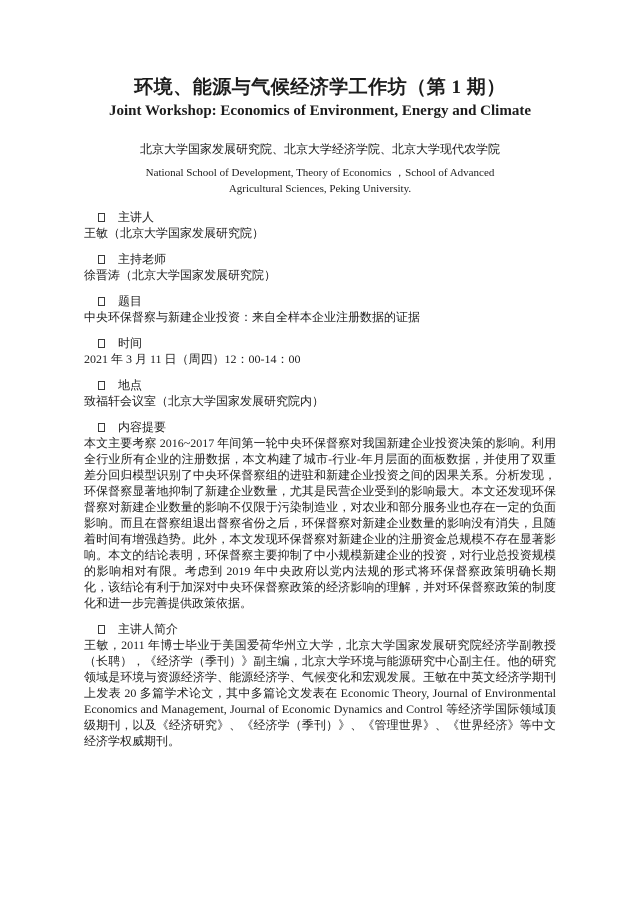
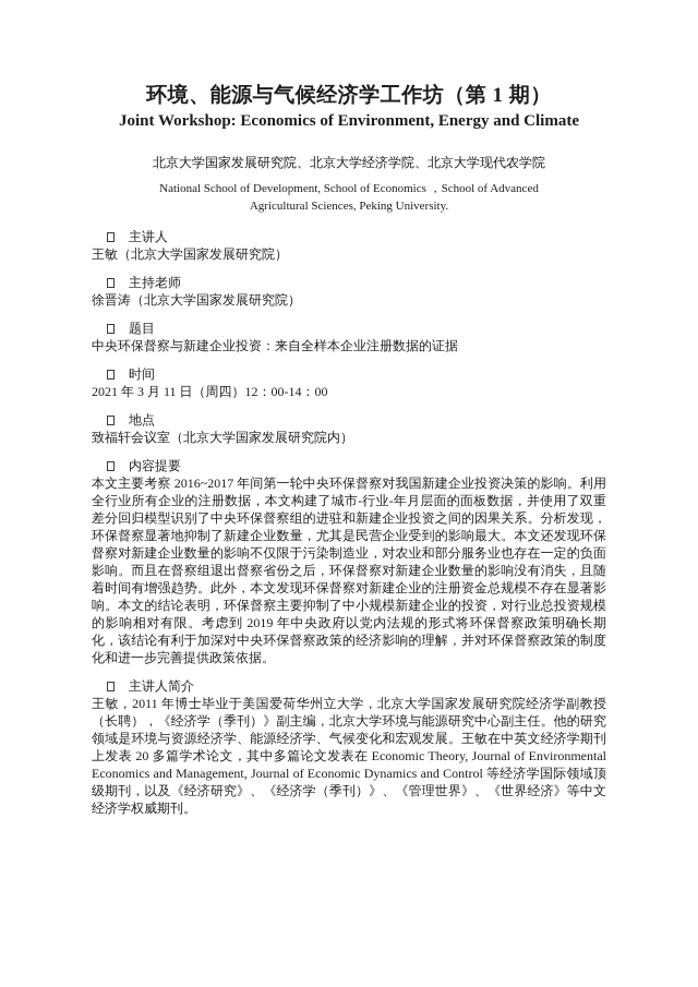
  环境、能源与气候经济学工作坊（第 1 期）
  Joint Workshop: Economics of Environment, Energy and Climate
  北京大学国家发展研究院、北京大学经济学院、北京大学现代农学院
- National School of Development, Theory of Economics ，School of Advanced Agricultural Sciences, Peking University.
+ National School of Development, School of Economics ，School of Advanced Agricultural Sciences, Peking University.
  主讲人
  王敏（北京大学国家发展研究院）
  主持老师
  徐晋涛（北京大学国家发展研究院）
  题目
  中央环保督察与新建企业投资：来自全样本企业注册数据的证据
  时间
  2021 年 3 月 11 日（周四）12：00-14：00
  地点
  致福轩会议室（北京大学国家发展研究院内）
  内容提要
  本文主要考察 2016~2017 年间第一轮中央环保督察对我国新建企业投资决策的影响。利用全行业所有企业的注册数据，本文构建了城市-行业-年月层面的面板数据，并使用了双重差分回归模型识别了中央环保督察组的进驻和新建企业投资之间的因果关系。分析发现，环保督察显著地抑制了新建企业数量，尤其是民营企业受到的影响最大。本文还发现环保督察对新建企业数量的影响不仅限于污染制造业，对农业和部分服务业也存在一定的负面影响。而且在督察组退出督察省份之后，环保督察对新建企业数量的影响没有消失，且随着时间有增强趋势。此外，本文发现环保督察对新建企业的注册资金总规模不存在显著影响。本文的结论表明，环保督察主要抑制了中小规模新建企业的投资，对行业总投资规模的影响相对有限。考虑到 2019 年中央政府以党内法规的形式将环保督察政策明确长期化，该结论有利于加深对中央环保督察政策的经济影响的理解，并对环保督察政策的制度化和进一步完善提供政策依据。
  主讲人简介
  王敏，2011 年博士毕业于美国爱荷华州立大学，北京大学国家发展研究院经济学副教授（长聘），《经济学（季刊）》副主编，北京大学环境与能源研究中心副主任。他的研究领域是环境与资源经济学、能源经济学、气候变化和宏观发展。王敏在中英文经济学期刊上发表 20 多篇学术论文，其中多篇论文发表在 Economic Theory, Journal of Environmental Economics and Management, Journal of Economic Dynamics and Control 等经济学国际领域顶级期刊，以及《经济研究》、《经济学（季刊）》、《管理世界》、《世界经济》等中文经济学权威期刊。
